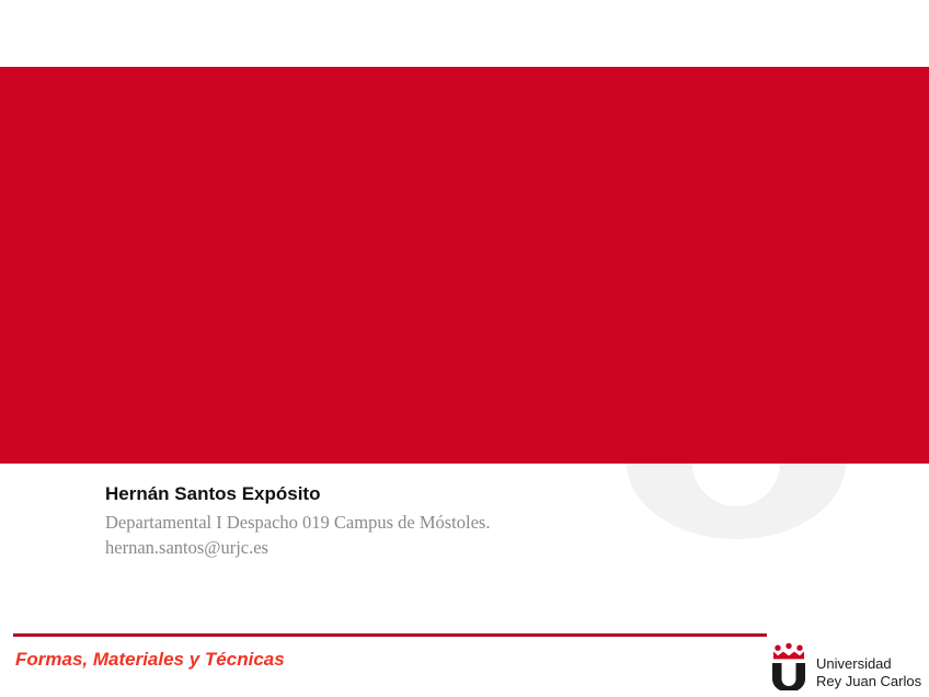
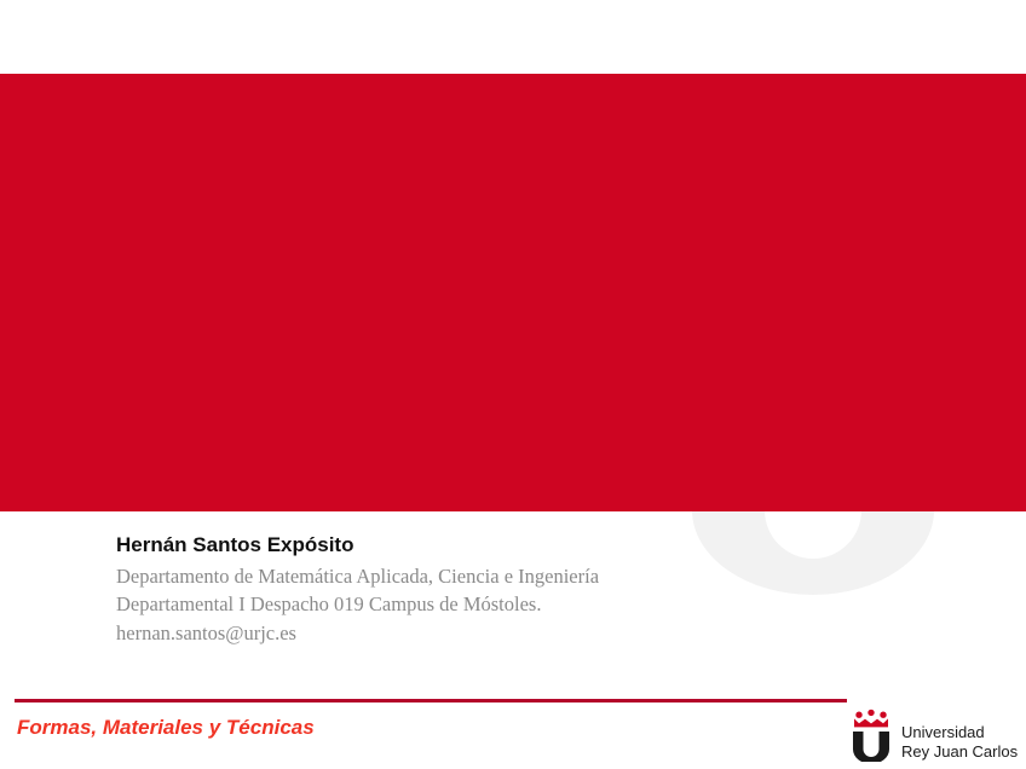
  Hernán Santos Expósito
+ Departamento de Matemática Aplicada, Ciencia e Ingeniería
  Departamental I Despacho 019 Campus de Móstoles.
  hernan.santos@urjc.es
  Formas, Materiales y Técnicas
  Universidad
  Rey Juan Carlos
